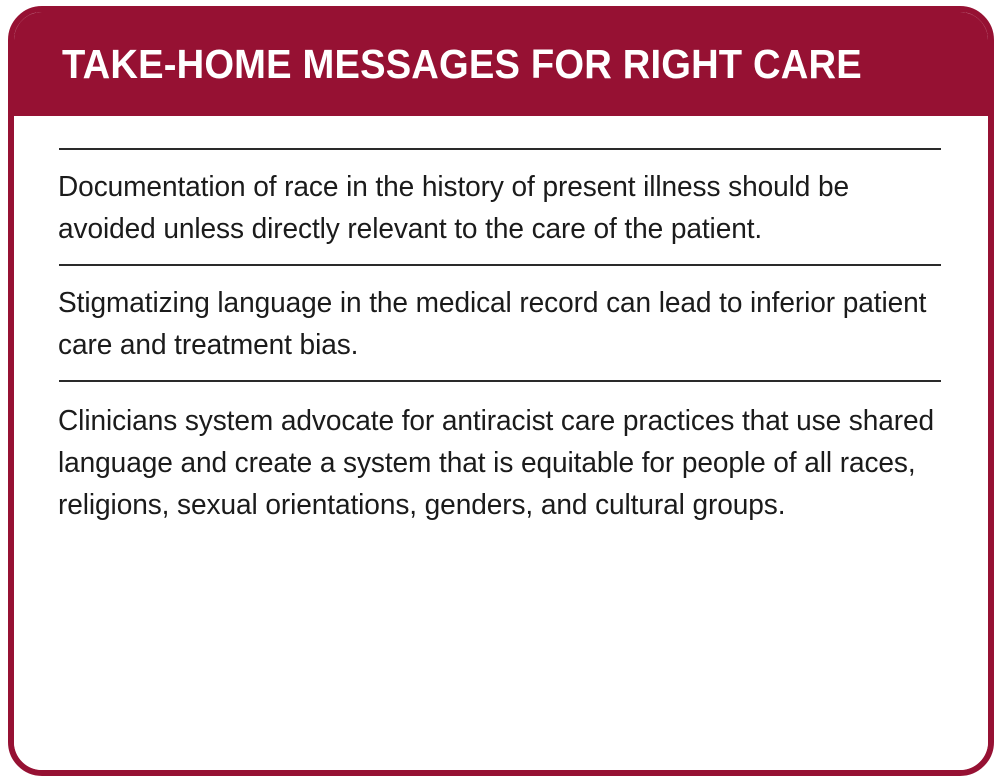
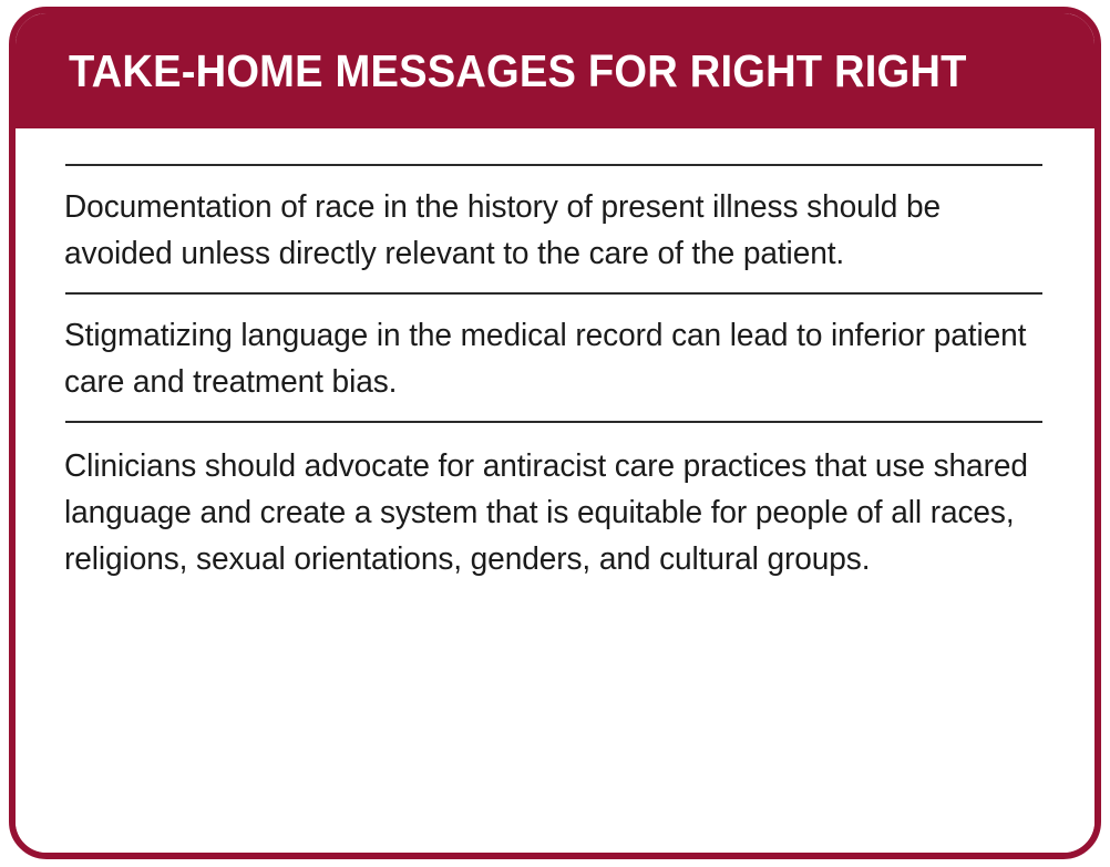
- TAKE-HOME MESSAGES FOR RIGHT CARE
+ TAKE-HOME MESSAGES FOR RIGHT RIGHT
  Documentation of race in the history of present illness should be avoided unless directly relevant to the care of the patient.
  Stigmatizing language in the medical record can lead to inferior patient care and treatment bias.
- Clinicians system advocate for antiracist care practices that use shared language and create a system that is equitable for people of all races, religions, sexual orientations, genders, and cultural groups.
+ Clinicians should advocate for antiracist care practices that use shared language and create a system that is equitable for people of all races, religions, sexual orientations, genders, and cultural groups.
